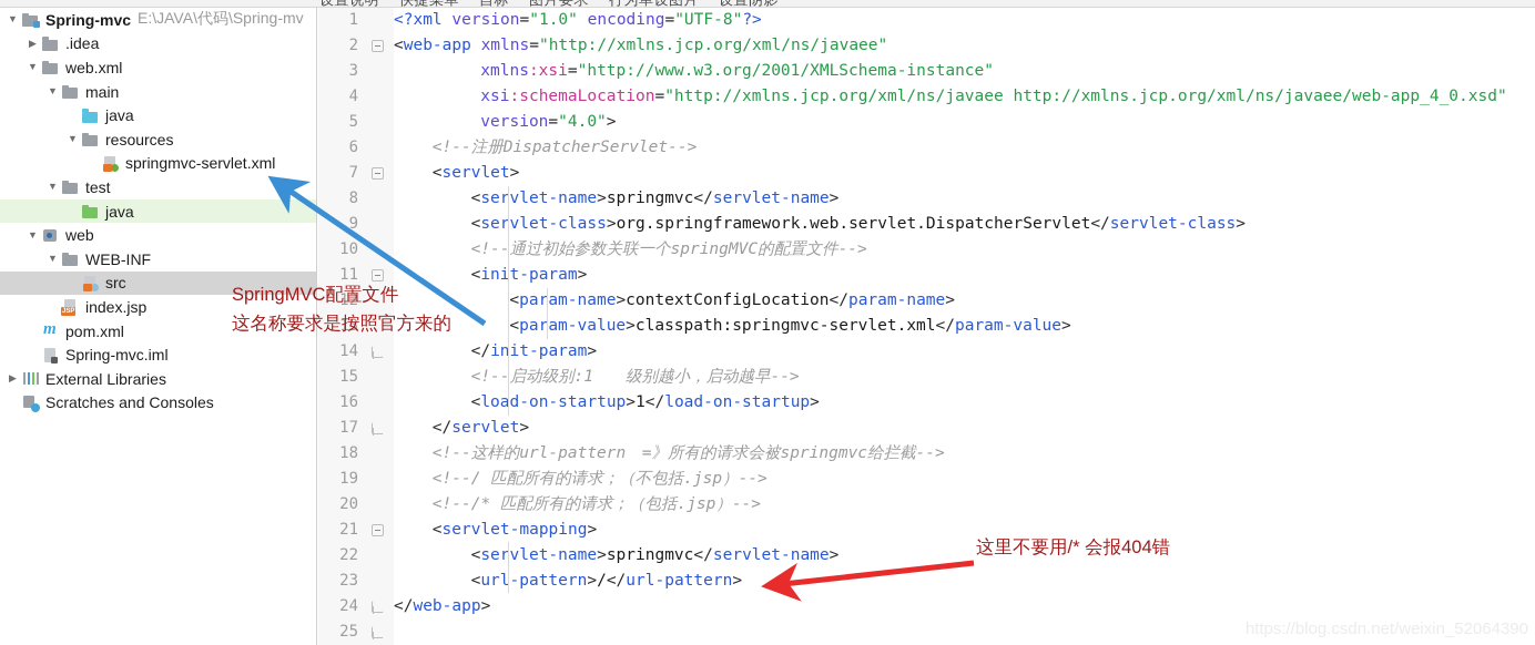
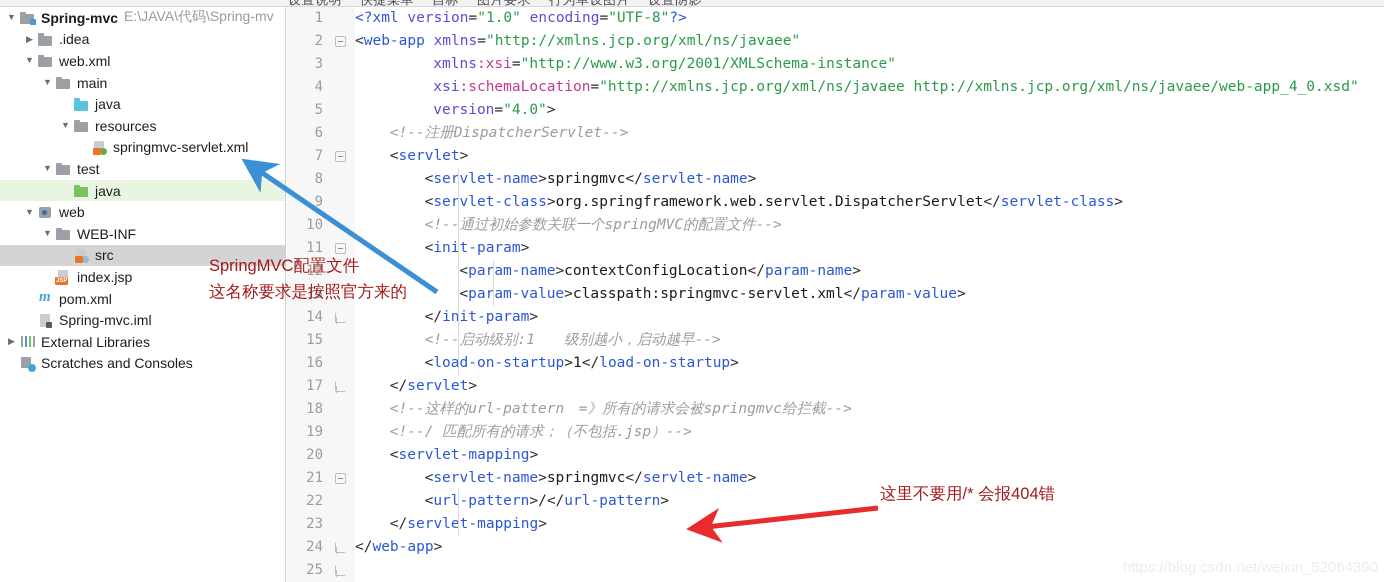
  ▼
  Spring-mvc
  E:\JAVA\代码\Spring-mv
  ▶
  .idea
  ▼
  web.xml
  ▼
  main
  java
  ▼
  resources
  springmvc-servlet.xml
  ▼
  test
  java
  ▼
  web
  ▼
  WEB-INF
  src
  index.jsp
  pom.xml
  Spring-mvc.iml
  ▶
  External Libraries
  Scratches and Consoles
  <?xml version="1.0" encoding="UTF-8"?>
  <web-app xmlns="http://xmlns.jcp.org/xml/ns/javaee"
  xmlns:xsi="http://www.w3.org/2001/XMLSchema-instance"
  xsi:schemaLocation="http://xmlns.jcp.org/xml/ns/javaee http://xmlns.jcp.org/xml/ns/javaee/web-app_4_0.xsd"
  version="4.0">
  <!--注册DispatcherServlet-->
  <servlet>
  <servlet-name>springmvc</servlet-name>
  <servlet-class>org.springframework.web.servlet.DispatcherServlet</servlet-class>
  <!--通过初始参数关联一个springMVC的配置文件-->
  <init-param>
  <param-name>contextConfigLocation</param-name>
  <param-value>classpath:springmvc-servlet.xml</param-value>
  </init-param>
  <!--启动级别:1 级别越小，启动越早-->
  <load-on-startup>1</load-on-startup>
  </servlet>
  <!--这样的url-pattern =》所有的请求会被springmvc给拦截-->
  <!--/ 匹配所有的请求；（不包括.jsp）-->
- <!--/* 匹配所有的请求；（包括.jsp）-->
  <servlet-mapping>
  <servlet-name>springmvc</servlet-name>
  <url-pattern>/</url-pattern>
+ </servlet-mapping>
  </web-app>
  1
  2
  3
  4
  5
  6
  7
  8
  9
  10
  11
  12
  13
  14
  15
  16
  17
  18
  19
  20
  21
  22
  23
  24
  25
  SpringMVC配置文件
  这名称要求是按照官方来的
  这里不要用/* 会报404错
